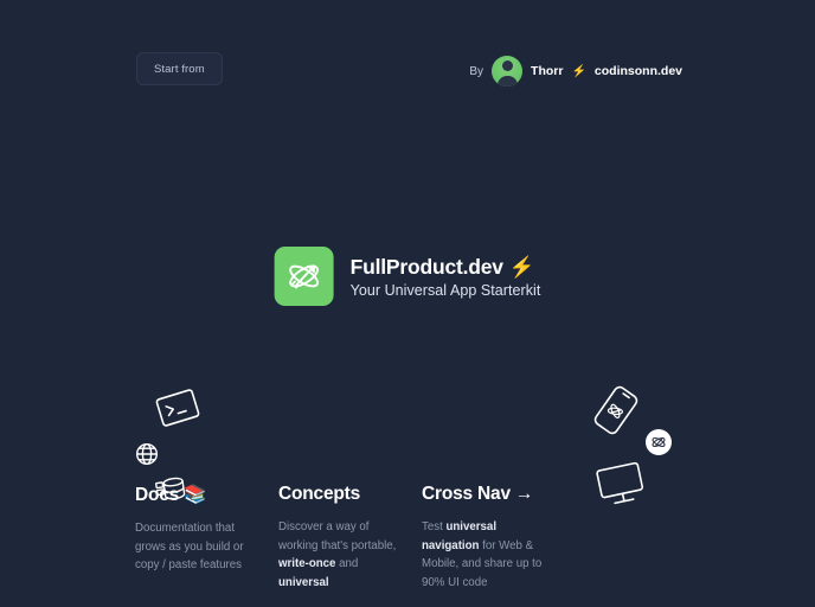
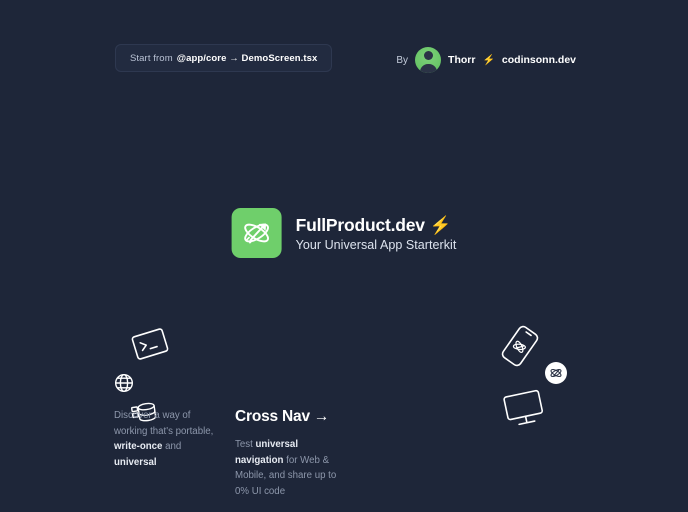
  Start from
+ @app/core → DemoScreen.tsx
  By
  Thorr
  ⚡
  codinsonn.dev
  FullProduct.dev
  ⚡
  Your Universal App Starterkit
- Docs
- 📚
- Documentation that grows as you build or copy / paste features
- Concepts
  Discover a way of working that's portable, write-once and universal
  Cross Nav
  →
- Test universal navigation for Web & Mobile, and share up to 90% UI code
+ Test universal navigation for Web & Mobile, and share up to 0% UI code
